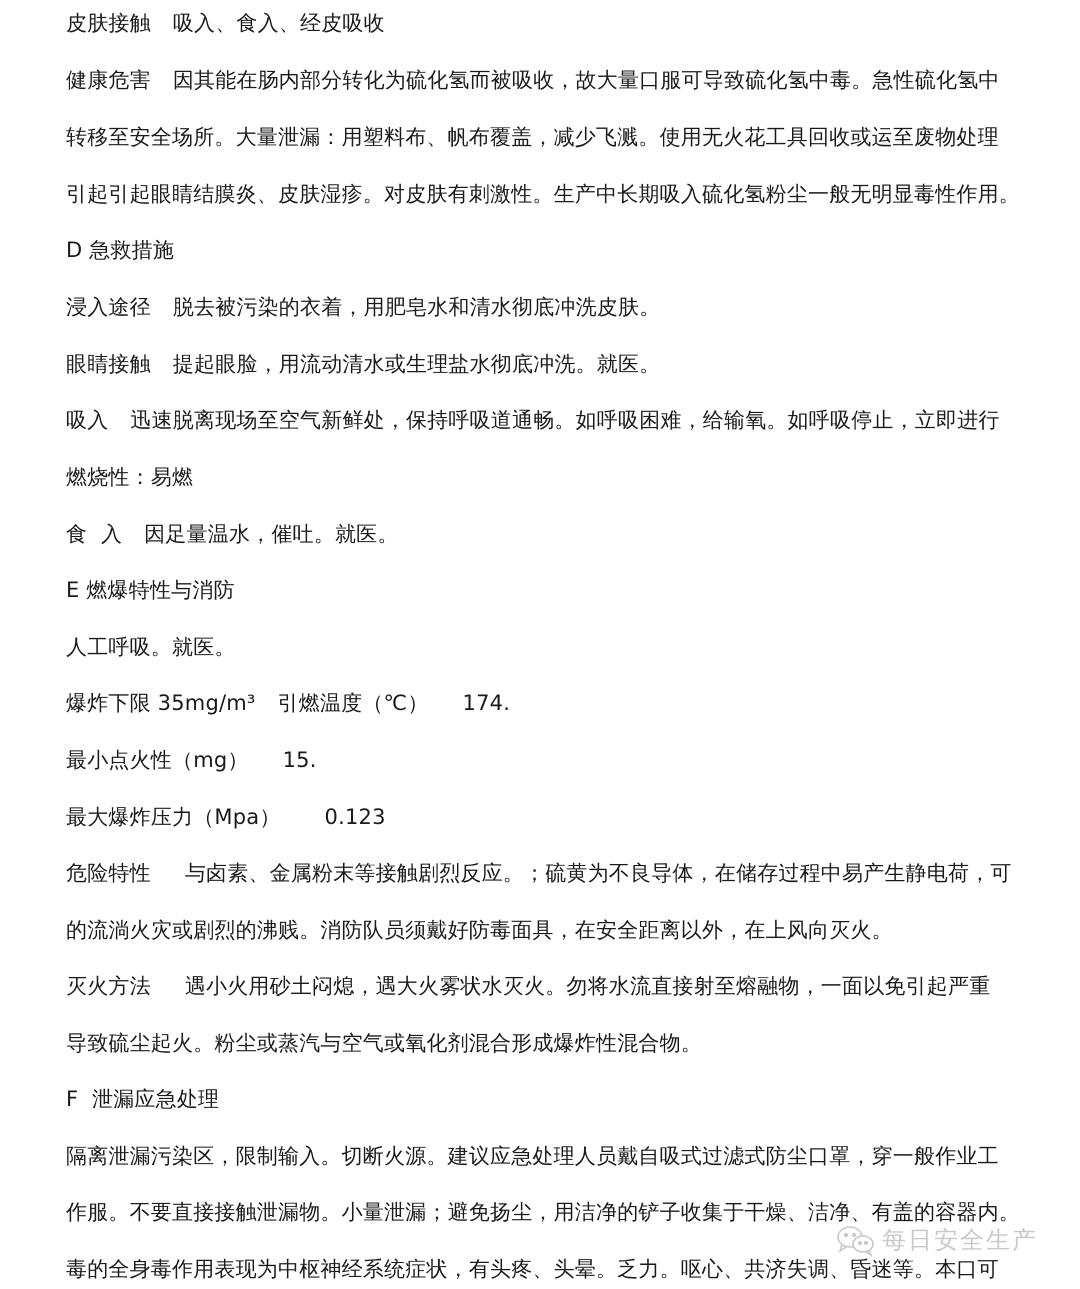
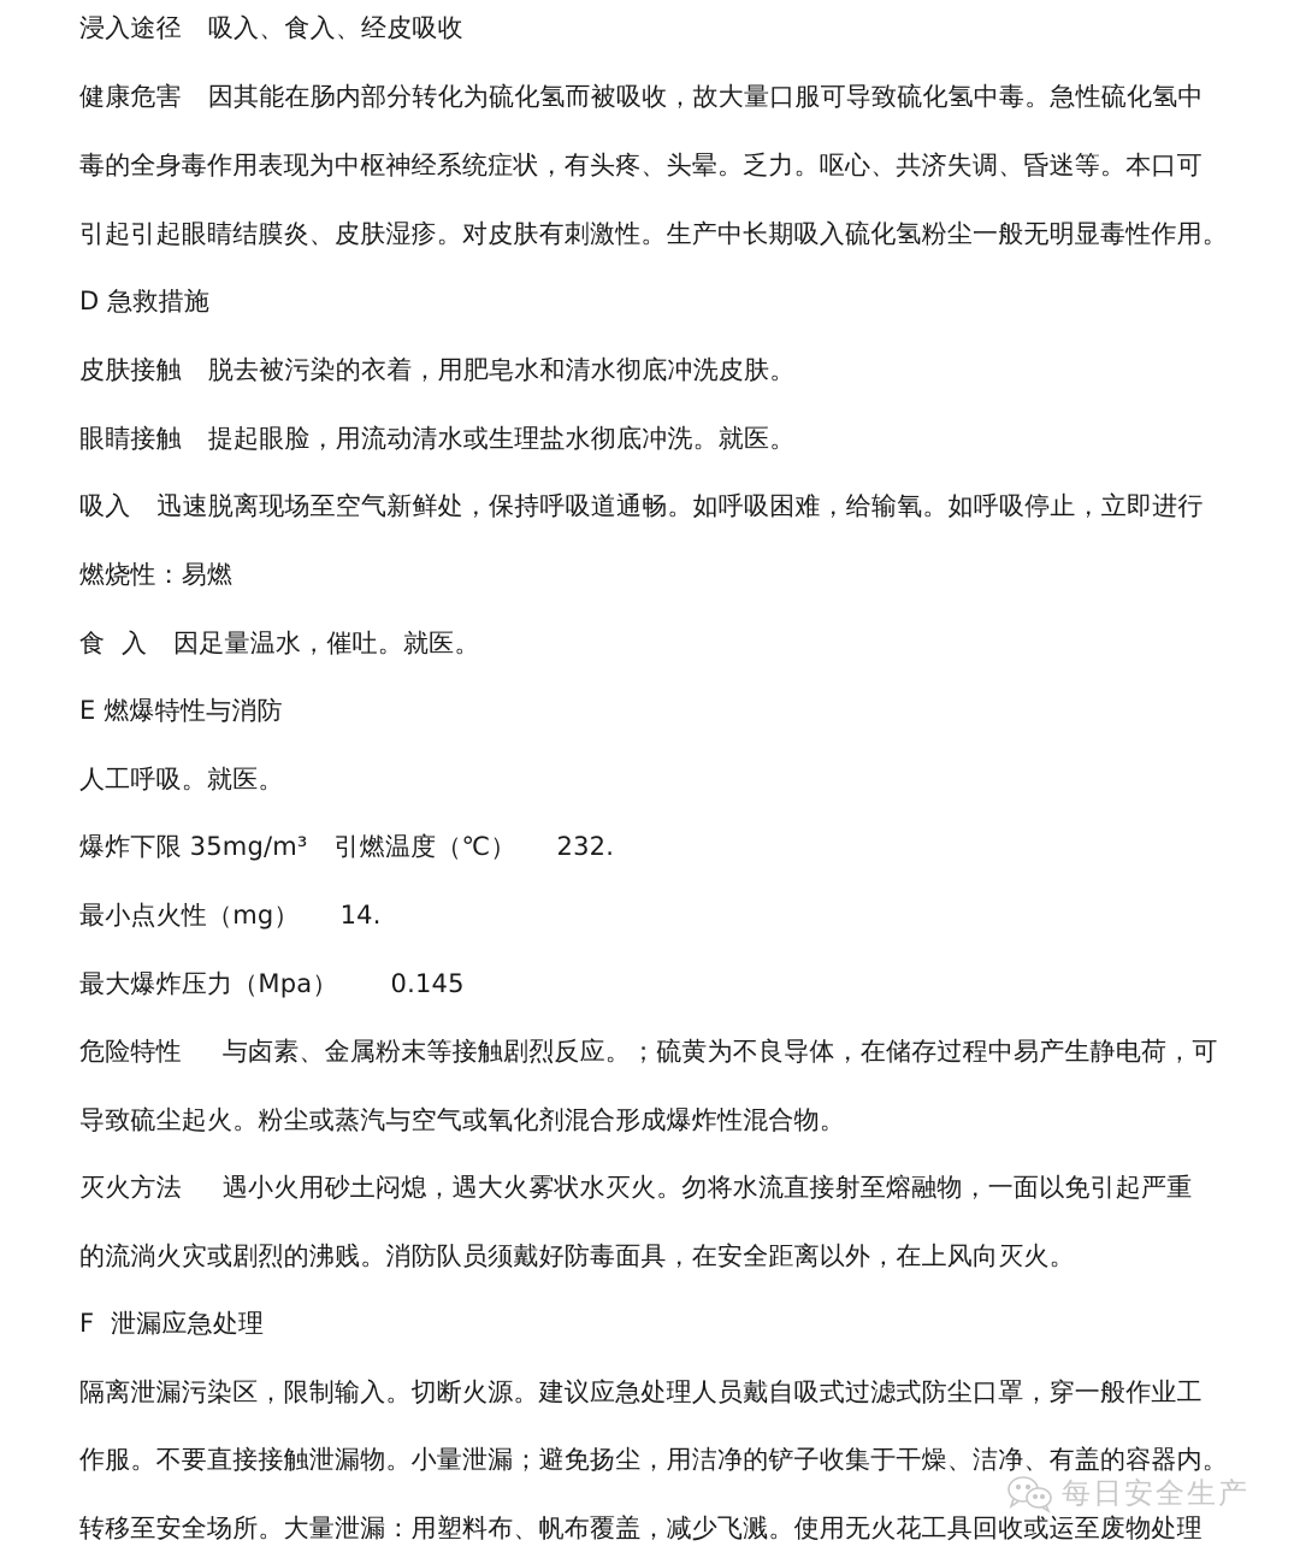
- 皮肤接触 吸入、食入、经皮吸收
+ 浸入途径 吸入、食入、经皮吸收
  健康危害 因其能在肠内部分转化为硫化氢而被吸收，故大量口服可导致硫化氢中毒。急性硫化氢中
- 转移至安全场所。大量泄漏：用塑料布、帆布覆盖，减少飞溅。使用无火花工具回收或运至废物处理
+ 毒的全身毒作用表现为中枢神经系统症状，有头疼、头晕。乏力。呕心、共济失调、昏迷等。本口可
  引起引起眼睛结膜炎、皮肤湿疹。对皮肤有刺激性。生产中长期吸入硫化氢粉尘一般无明显毒性作用。
  D 急救措施
- 浸入途径 脱去被污染的衣着，用肥皂水和清水彻底冲洗皮肤。
+ 皮肤接触 脱去被污染的衣着，用肥皂水和清水彻底冲洗皮肤。
  眼睛接触 提起眼脸，用流动清水或生理盐水彻底冲洗。就医。
  吸入 迅速脱离现场至空气新鲜处，保持呼吸道通畅。如呼吸困难，给输氧。如呼吸停止，立即进行
  燃烧性：易燃
  食 入 因足量温水，催吐。就医。
  E 燃爆特性与消防
  人工呼吸。就医。
- 爆炸下限 35mg/m³ 引燃温度（℃） 174.
+ 爆炸下限 35mg/m³ 引燃温度（℃） 232.
- 最小点火性（mg） 15.
+ 最小点火性（mg） 14.
- 最大爆炸压力（Mpa） 0.123
+ 最大爆炸压力（Mpa） 0.145
  危险特性 与卤素、金属粉末等接触剧烈反应。；硫黄为不良导体，在储存过程中易产生静电荷，可
- 的流淌火灾或剧烈的沸贱。消防队员须戴好防毒面具，在安全距离以外，在上风向灭火。
+ 导致硫尘起火。粉尘或蒸汽与空气或氧化剂混合形成爆炸性混合物。
  灭火方法 遇小火用砂土闷熄，遇大火雾状水灭火。勿将水流直接射至熔融物，一面以免引起严重
- 导致硫尘起火。粉尘或蒸汽与空气或氧化剂混合形成爆炸性混合物。
+ 的流淌火灾或剧烈的沸贱。消防队员须戴好防毒面具，在安全距离以外，在上风向灭火。
  F 泄漏应急处理
  隔离泄漏污染区，限制输入。切断火源。建议应急处理人员戴自吸式过滤式防尘口罩，穿一般作业工
  作服。不要直接接触泄漏物。小量泄漏；避免扬尘，用洁净的铲子收集于干燥、洁净、有盖的容器内。
- 毒的全身毒作用表现为中枢神经系统症状，有头疼、头晕。乏力。呕心、共济失调、昏迷等。本口可
+ 转移至安全场所。大量泄漏：用塑料布、帆布覆盖，减少飞溅。使用无火花工具回收或运至废物处理
  每日安全生产
